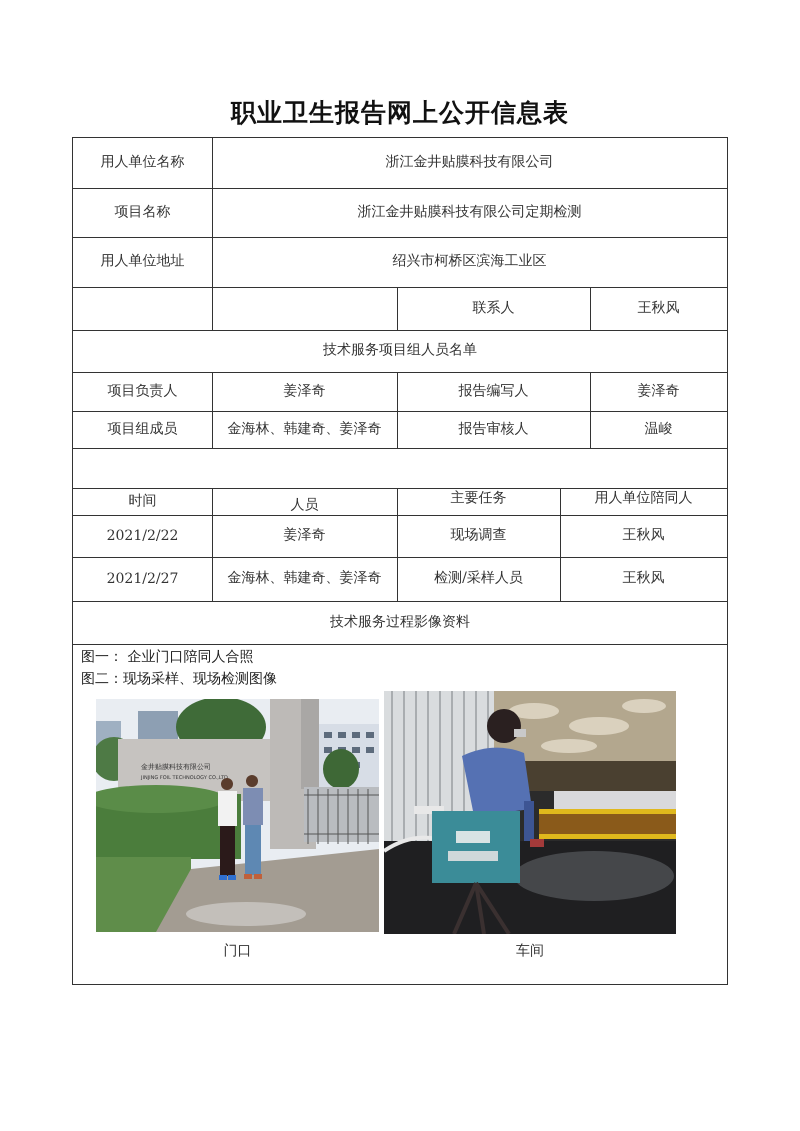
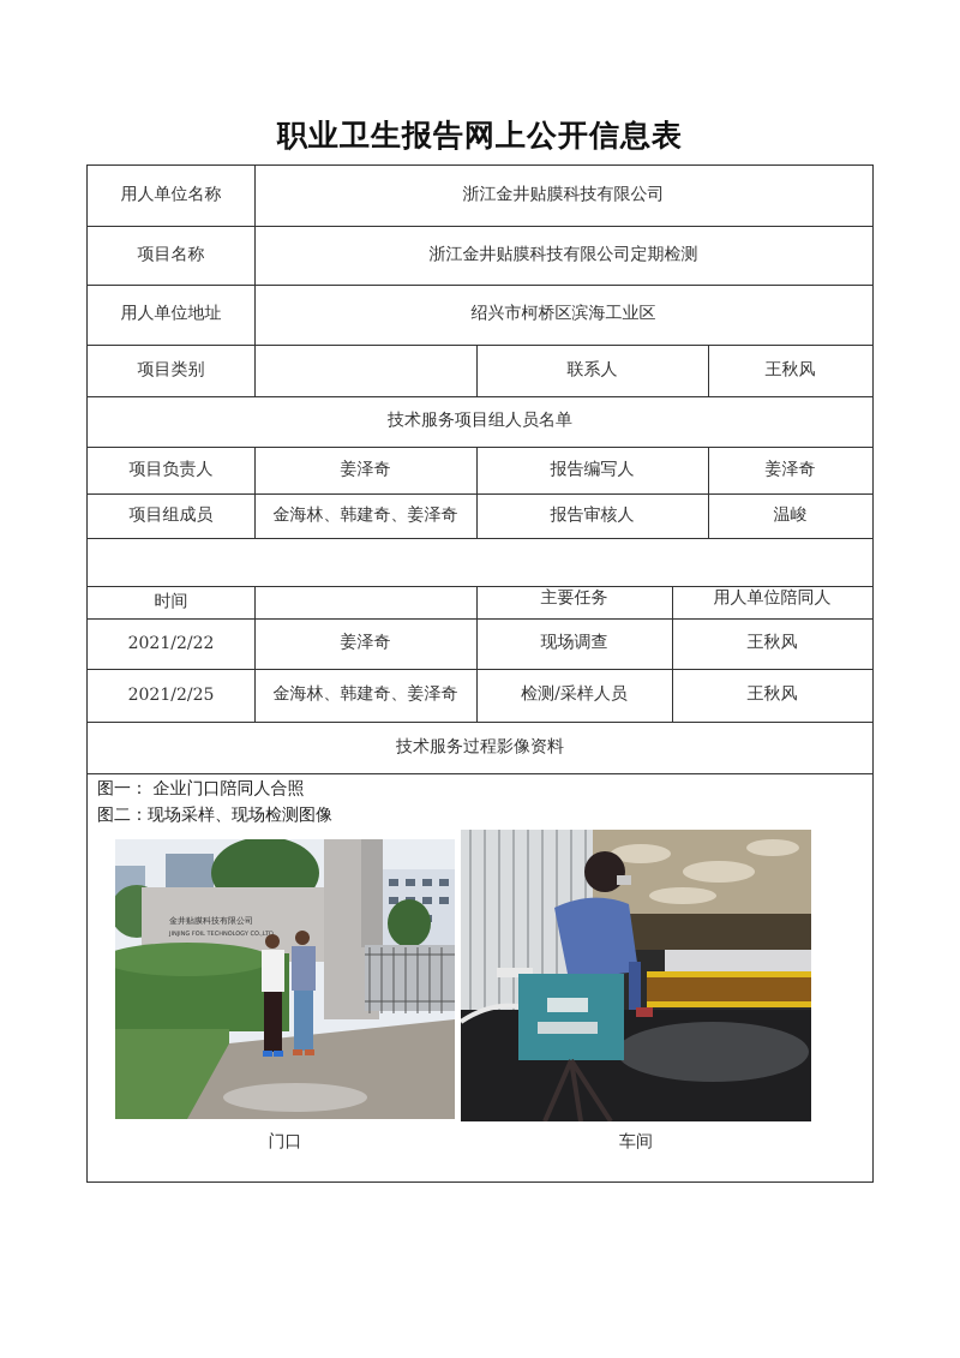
  职业卫生报告网上公开信息表
  用人单位名称
  浙江金井贴膜科技有限公司
  项目名称
  浙江金井贴膜科技有限公司定期检测
  用人单位地址
  绍兴市柯桥区滨海工业区
+ 项目类别
  联系人
  王秋风
  技术服务项目组人员名单
  项目负责人
  姜泽奇
  报告编写人
  姜泽奇
  项目组成员
  金海林、韩建奇、姜泽奇
  报告审核人
  温峻
  时间
- 人员
  主要任务
  用人单位陪同人
  2021/2/22
  姜泽奇
  现场调查
  王秋风
- 2021/2/27
+ 2021/2/25
  金海林、韩建奇、姜泽奇
  检测/采样人员
  王秋风
  技术服务过程影像资料
  图一： 企业门口陪同人合照
  图二：现场采样、现场检测图像
  金井贴膜科技有限公司
  门口
  车间
